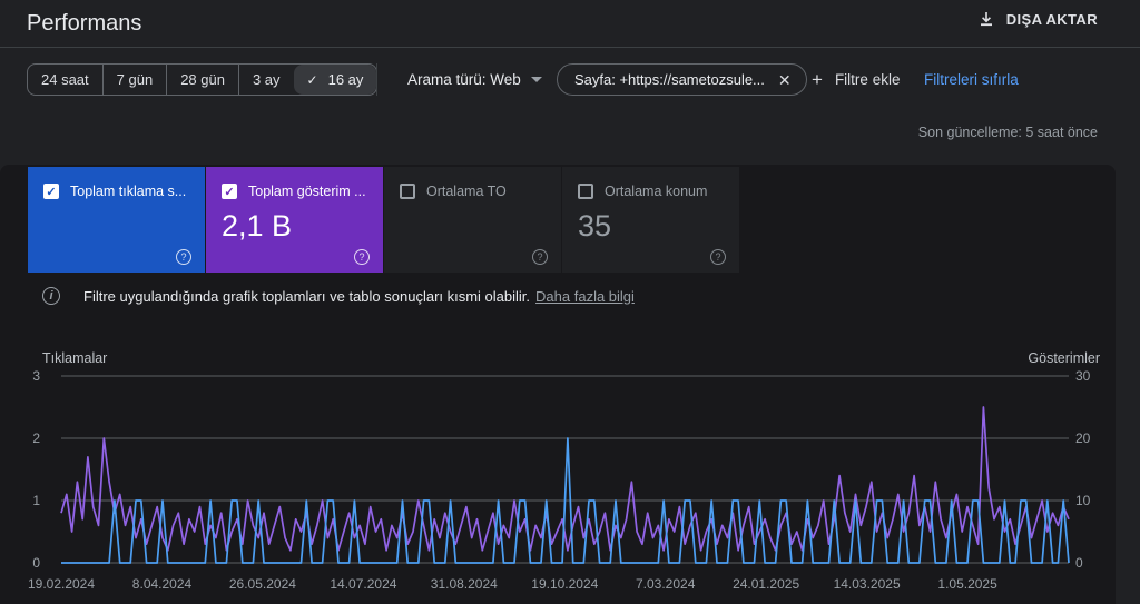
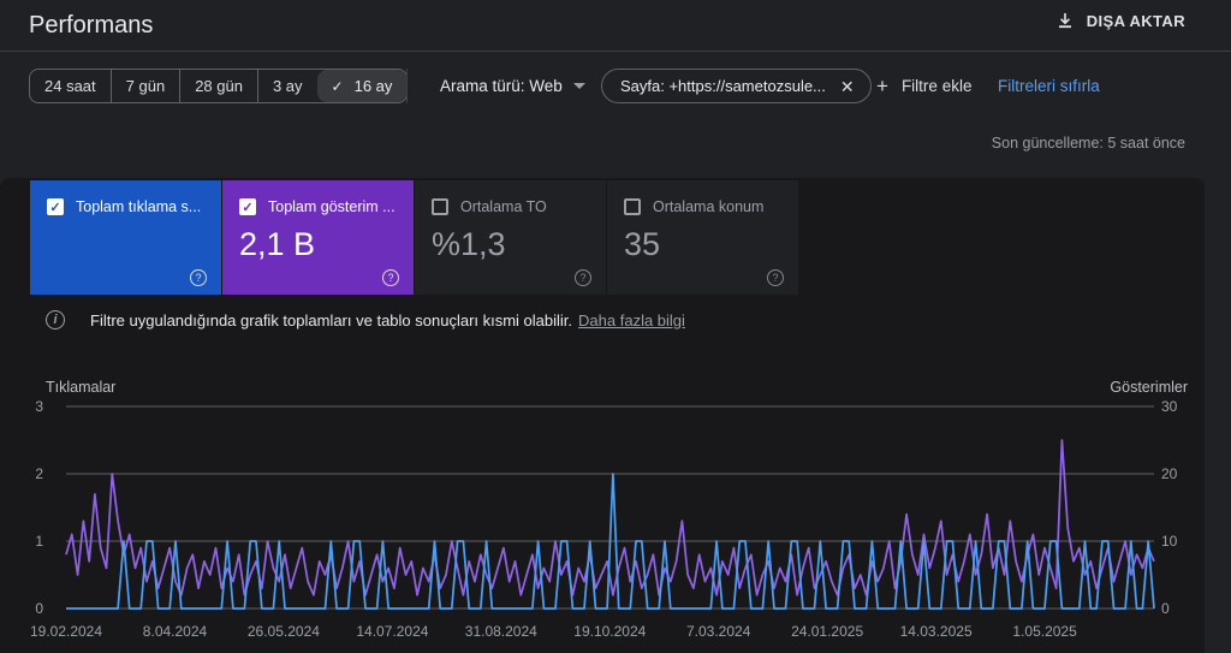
  Performans
  DIŞA AKTAR
  24 saat
  7 gün
  28 gün
  3 ay
  16 ay
  Arama türü: Web
  Sayfa: +https://sametozsule...
  ✕
  +
  Filtre ekle
  Filtreleri sıfırla
  Son güncelleme: 5 saat önce
  ✓
  Toplam tıklama s...
  ?
  ✓
  Toplam gösterim ...
  2,1 B
  ?
  Ortalama TO
+ %1,3
  ?
  Ortalama konum
  35
  ?
  i
  Filtre uygulandığında grafik toplamları ve tablo sonuçları kısmi olabilir.
  Daha fazla bilgi
  Tıklamalar
  Gösterimler
  0
  1
  2
  3
  0
  10
  20
  30
  19.02.2024
  8.04.2024
  26.05.2024
  14.07.2024
  31.08.2024
  19.10.2024
  7.03.2024
  24.01.2025
  14.03.2025
  1.05.2025
